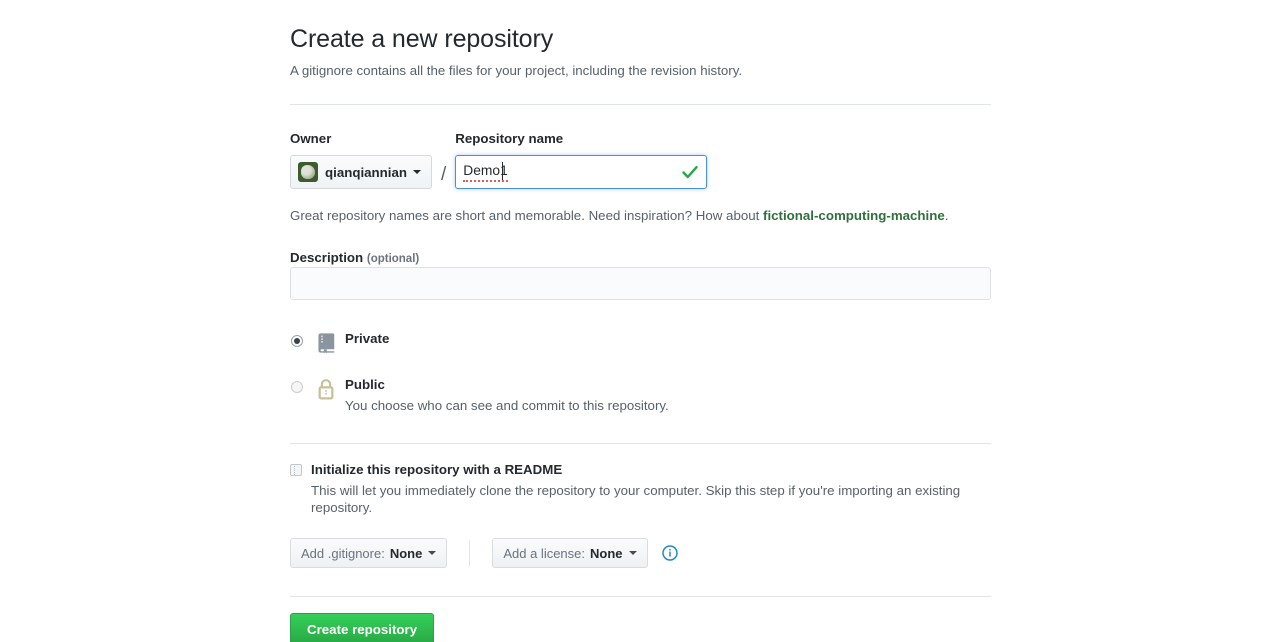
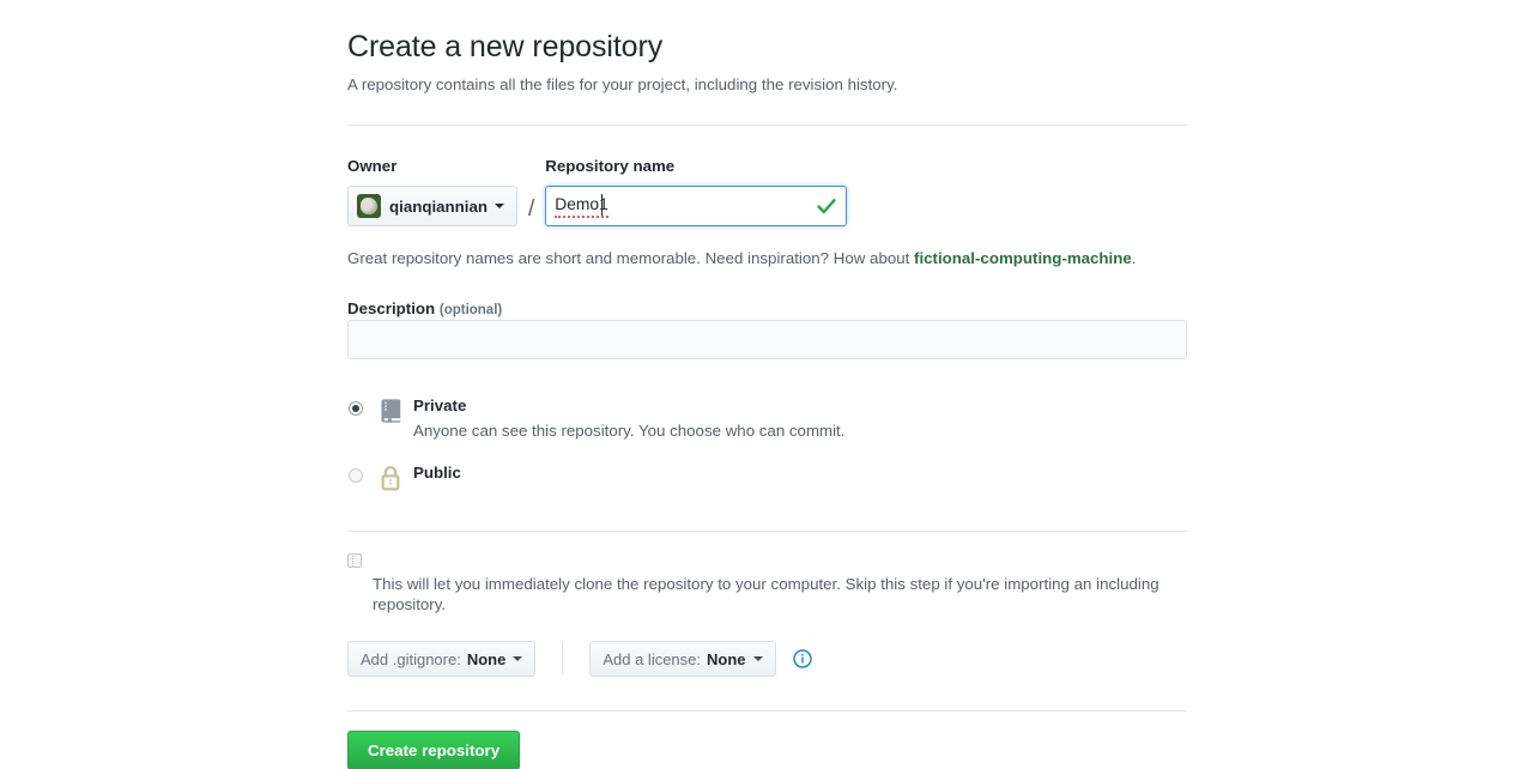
  Create a new repository
- A gitignore contains all the files for your project, including the revision history.
+ A repository contains all the files for your project, including the revision history.
  Owner
  qianqiannian
  /
  Repository name
  Demo1
  Great repository names are short and memorable. Need inspiration? How about fictional-computing-machine.
  Description (optional)
  Private
+ Anyone can see this repository. You choose who can commit.
  Public
- You choose who can see and commit to this repository.
- Initialize this repository with a README
- This will let you immediately clone the repository to your computer. Skip this step if you're importing an existing repository.
+ This will let you immediately clone the repository to your computer. Skip this step if you're importing an including repository.
  Add .gitignore:
  None
  Add a license:
  None
  Create repository
